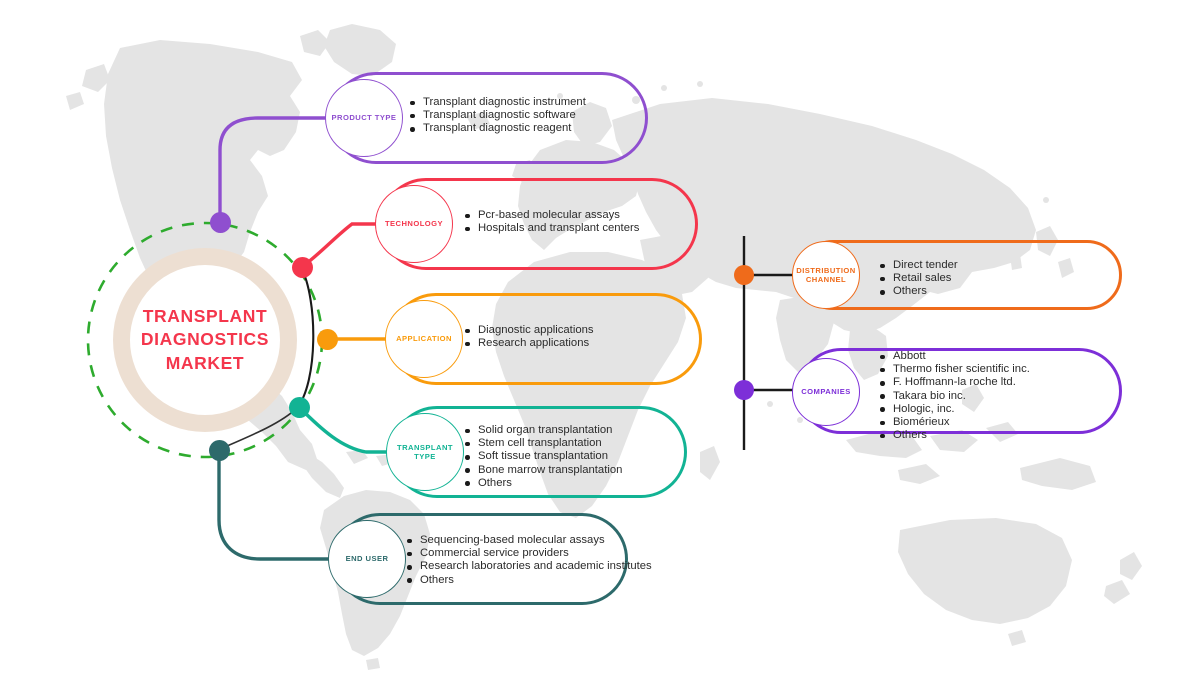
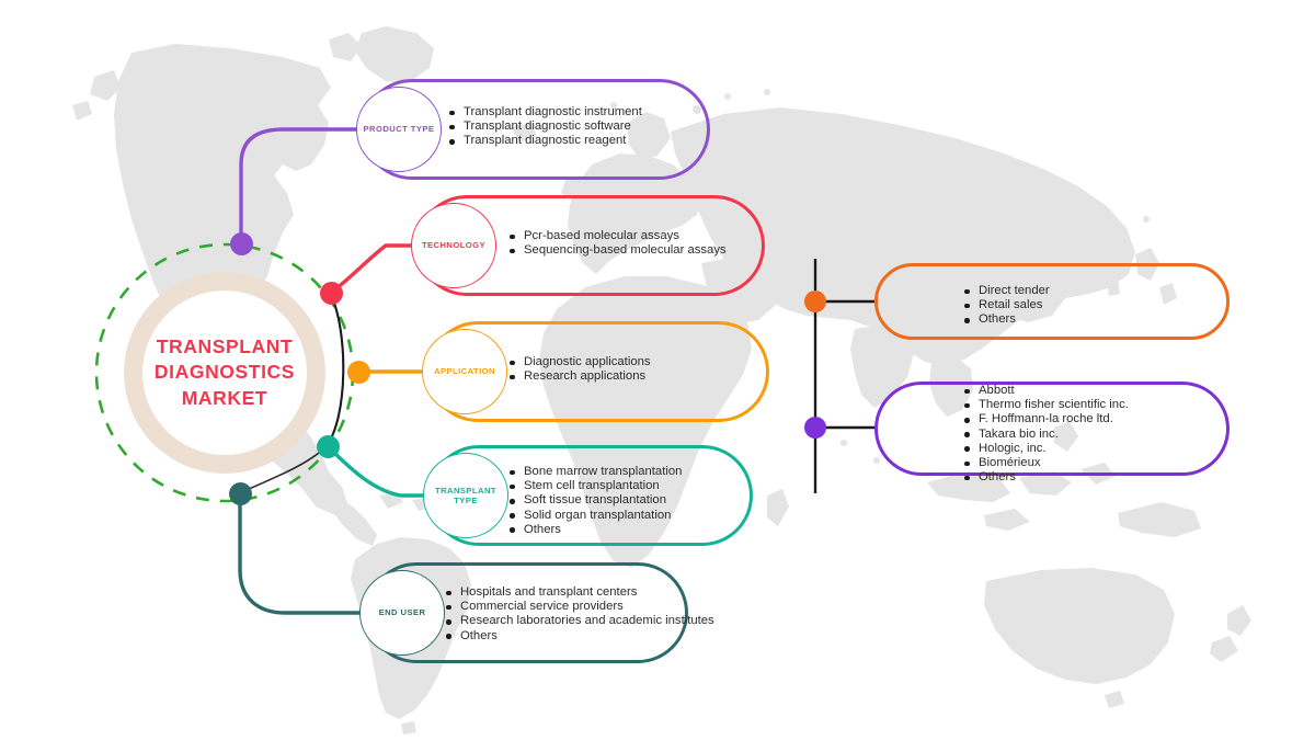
  PRODUCT TYPE
  Transplant diagnostic instrument
  Transplant diagnostic software
  Transplant diagnostic reagent
  TECHNOLOGY
  Pcr-based molecular assays
- Hospitals and transplant centers
+ Sequencing-based molecular assays
  APPLICATION
  Diagnostic applications
  Research applications
  TRANSPLANT
  TYPE
- Solid organ transplantation
+ Bone marrow transplantation
  Stem cell transplantation
  Soft tissue transplantation
- Bone marrow transplantation
+ Solid organ transplantation
  Others
  END USER
- Sequencing-based molecular assays
+ Hospitals and transplant centers
  Commercial service providers
  Research laboratories and academic institutes
  Others
- DISTRIBUTION
- CHANNEL
  Direct tender
  Retail sales
  Others
- COMPANIES
  Abbott
  Thermo fisher scientific inc.
  F. Hoffmann-la roche ltd.
  Takara bio inc.
  Hologic, inc.
  Biomérieux
  Others
  TRANSPLANT
  DIAGNOSTICS
  MARKET
